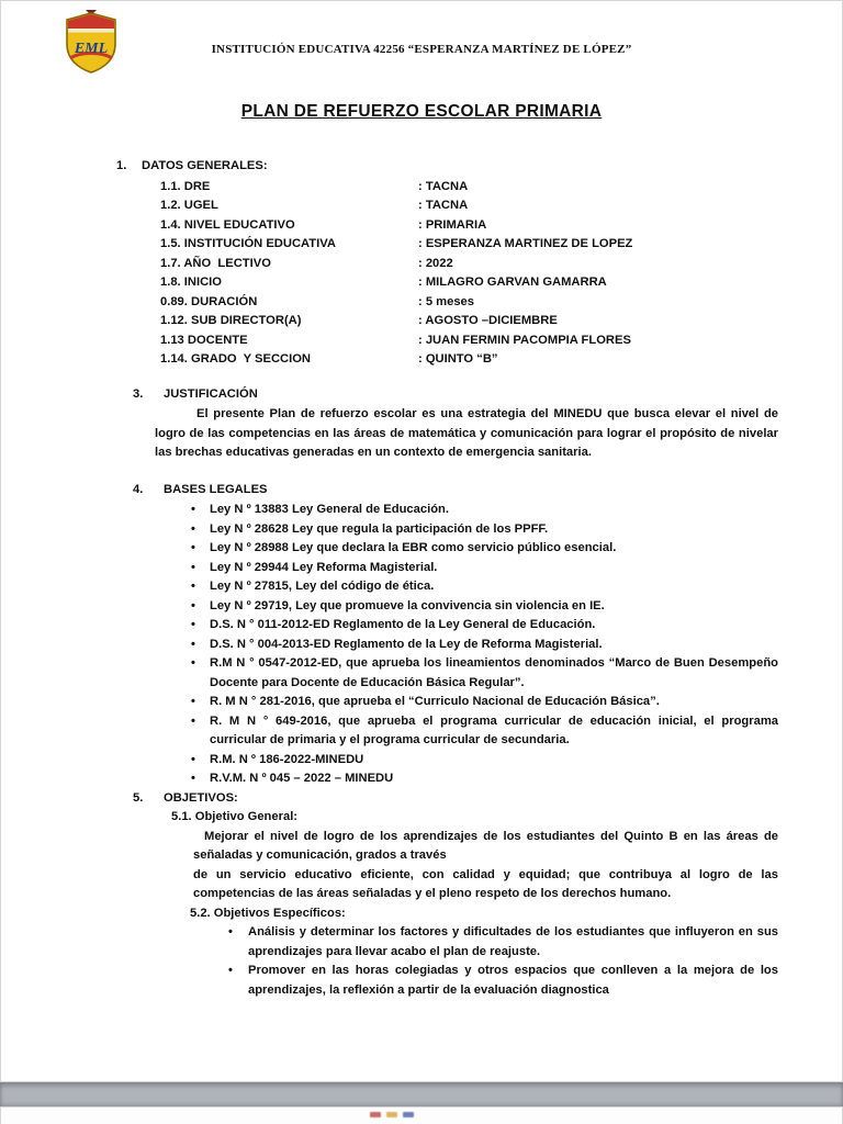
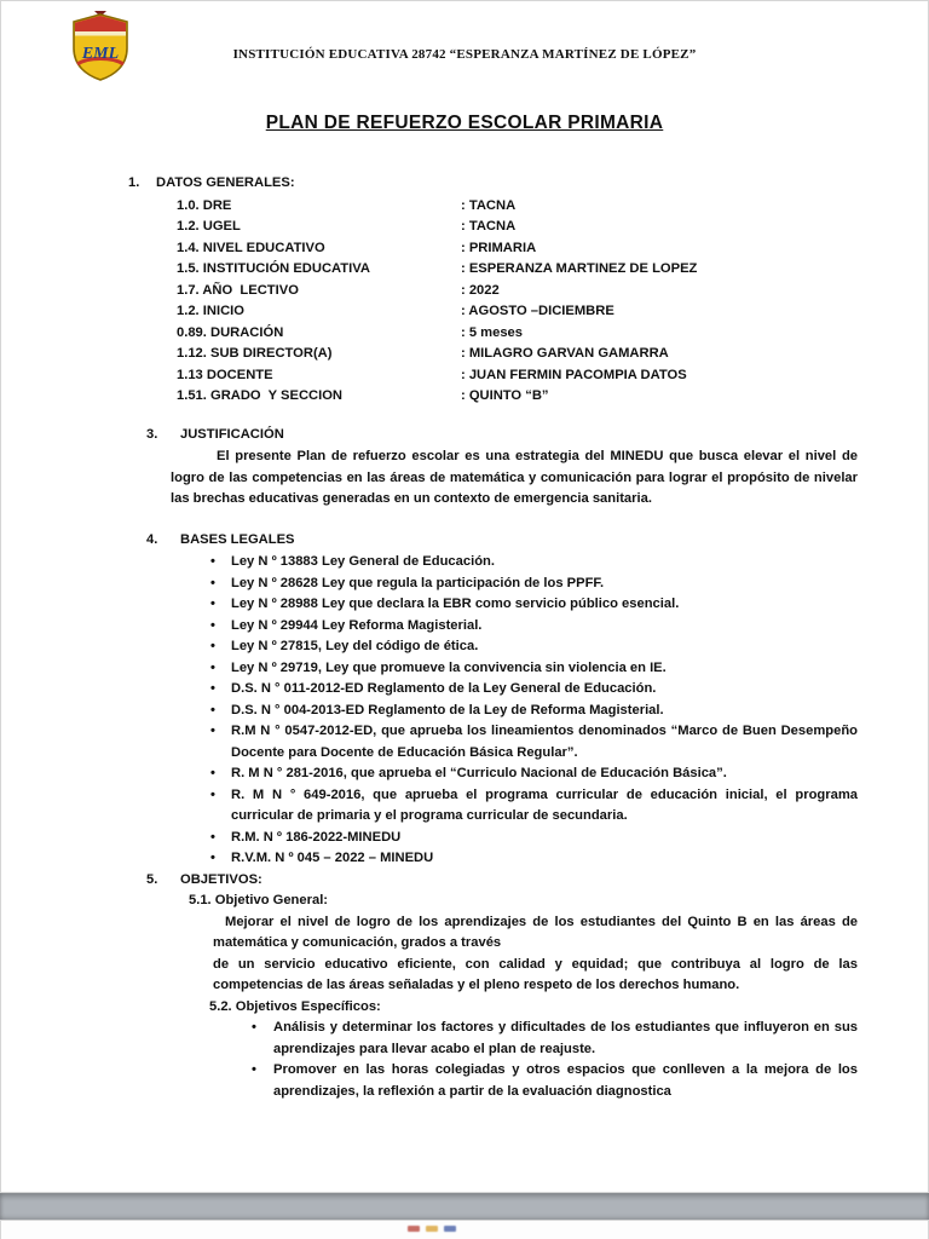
  EML
- INSTITUCIÓN EDUCATIVA 42256 “ESPERANZA MARTÍNEZ DE LÓPEZ”
+ INSTITUCIÓN EDUCATIVA 28742 “ESPERANZA MARTÍNEZ DE LÓPEZ”
  PLAN DE REFUERZO ESCOLAR PRIMARIA
  1.
  DATOS GENERALES:
- 1.1. DRE
+ 1.0. DRE
  : TACNA
  1.2. UGEL
  : TACNA
  1.4. NIVEL EDUCATIVO
  : PRIMARIA
  1.5. INSTITUCIÓN EDUCATIVA
  : ESPERANZA MARTINEZ DE LOPEZ
  1.7. AÑO LECTIVO
  : 2022
- 1.8. INICIO
+ 1.2. INICIO
- : MILAGRO GARVAN GAMARRA
+ : AGOSTO –DICIEMBRE
  0.89. DURACIÓN
  : 5 meses
  1.12. SUB DIRECTOR(A)
- : AGOSTO –DICIEMBRE
+ : MILAGRO GARVAN GAMARRA
  1.13 DOCENTE
- : JUAN FERMIN PACOMPIA FLORES
+ : JUAN FERMIN PACOMPIA DATOS
- 1.14. GRADO Y SECCION
+ 1.51. GRADO Y SECCION
  : QUINTO “B”
  3.
  JUSTIFICACIÓN
  El presente Plan de refuerzo escolar es una estrategia del MINEDU que busca elevar el nivel de logro de las competencias en las áreas de matemática y comunicación para lograr el propósito de nivelar las brechas educativas generadas en un contexto de emergencia sanitaria.
  4.
  BASES LEGALES
  Ley N º 13883 Ley General de Educación.
  Ley N º 28628 Ley que regula la participación de los PPFF.
  Ley N º 28988 Ley que declara la EBR como servicio público esencial.
  Ley N º 29944 Ley Reforma Magisterial.
  Ley N º 27815, Ley del código de ética.
  Ley N º 29719, Ley que promueve la convivencia sin violencia en IE.
  D.S. N ° 011-2012-ED Reglamento de la Ley General de Educación.
  D.S. N ° 004-2013-ED Reglamento de la Ley de Reforma Magisterial.
  R.M N ° 0547-2012-ED, que aprueba los lineamientos denominados “Marco de Buen Desempeño Docente para Docente de Educación Básica Regular”.
  R. M N ° 281-2016, que aprueba el “Curriculo Nacional de Educación Básica”.
  R. M N ° 649-2016, que aprueba el programa curricular de educación inicial, el programa curricular de primaria y el programa curricular de secundaria.
  R.M. N º 186-2022-MINEDU
  R.V.M. N º 045 – 2022 – MINEDU
  5.
  OBJETIVOS:
  5.1. Objetivo General:
- Mejorar el nivel de logro de los aprendizajes de los estudiantes del Quinto B en las áreas de señaladas y comunicación, grados a través
+ Mejorar el nivel de logro de los aprendizajes de los estudiantes del Quinto B en las áreas de matemática y comunicación, grados a través
  de un servicio educativo eficiente, con calidad y equidad; que contribuya al logro de las competencias de las áreas señaladas y el pleno respeto de los derechos humano.
  5.2. Objetivos Específicos:
  Análisis y determinar los factores y dificultades de los estudiantes que influyeron en sus aprendizajes para llevar acabo el plan de reajuste.
  Promover en las horas colegiadas y otros espacios que conlleven a la mejora de los aprendizajes, la reflexión a partir de la evaluación diagnostica
